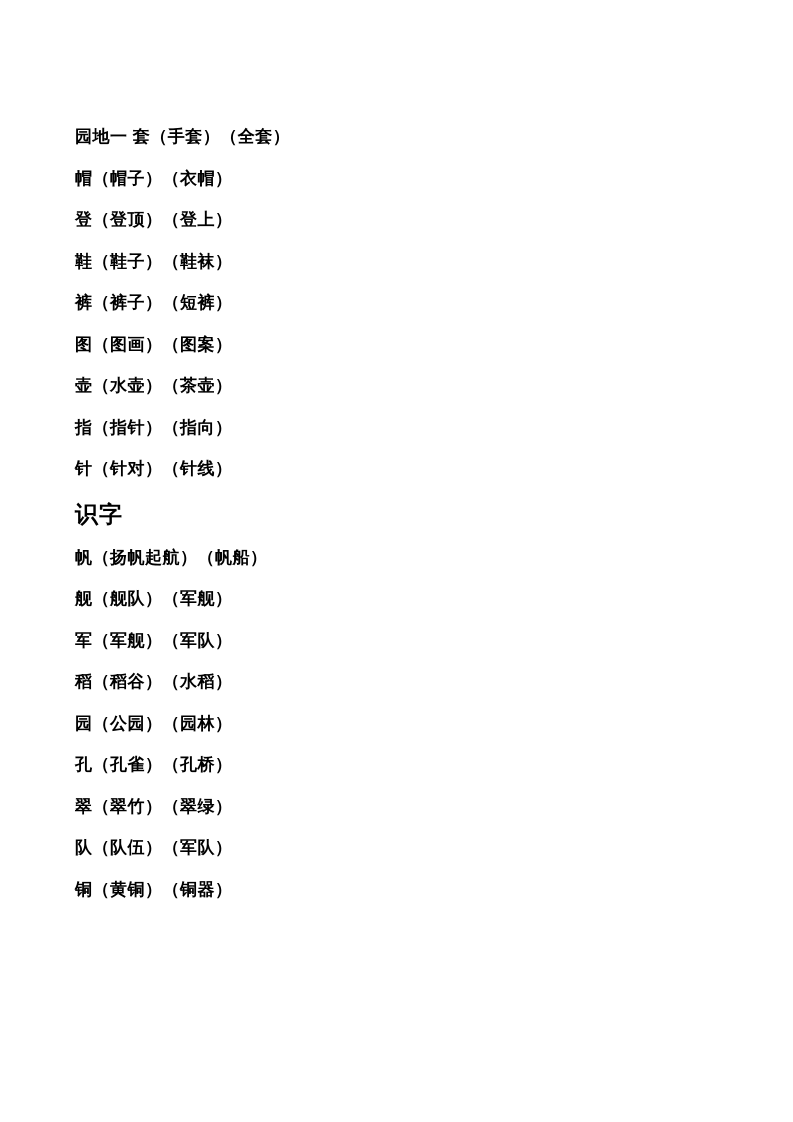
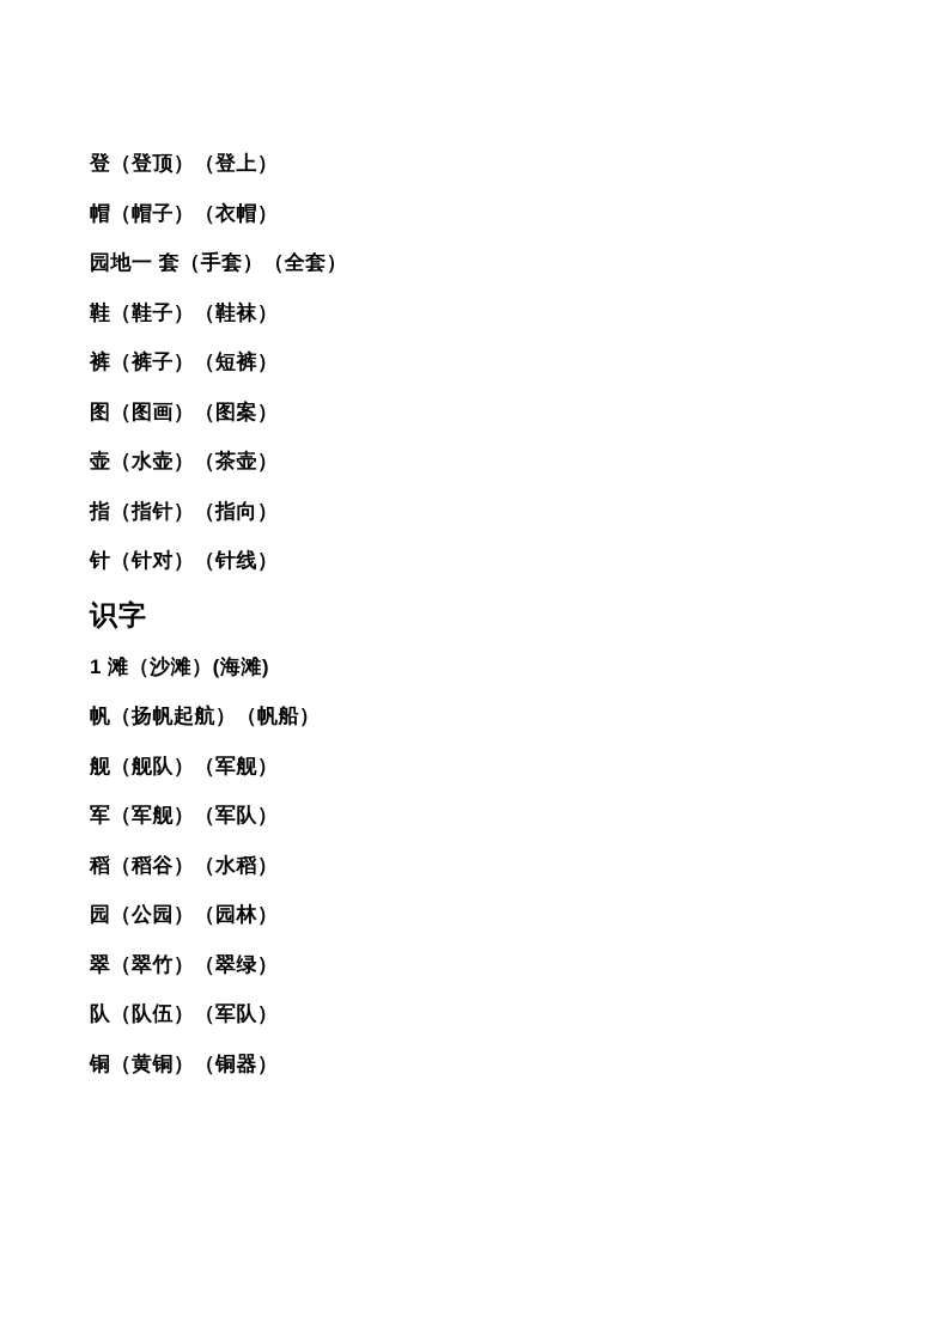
- 园地一 套（手套）（全套）
+ 登（登顶）（登上）
  帽（帽子）（衣帽）
- 登（登顶）（登上）
+ 园地一 套（手套）（全套）
  鞋（鞋子）（鞋袜）
  裤（裤子）（短裤）
  图（图画）（图案）
  壶（水壶）（茶壶）
  指（指针）（指向）
  针（针对）（针线）
  识字
+ 1 滩（沙滩）(海滩)
  帆（扬帆起航）（帆船）
  舰（舰队）（军舰）
  军（军舰）（军队）
  稻（稻谷）（水稻）
  园（公园）（园林）
- 孔（孔雀）（孔桥）
  翠（翠竹）（翠绿）
  队（队伍）（军队）
  铜（黄铜）（铜器）
